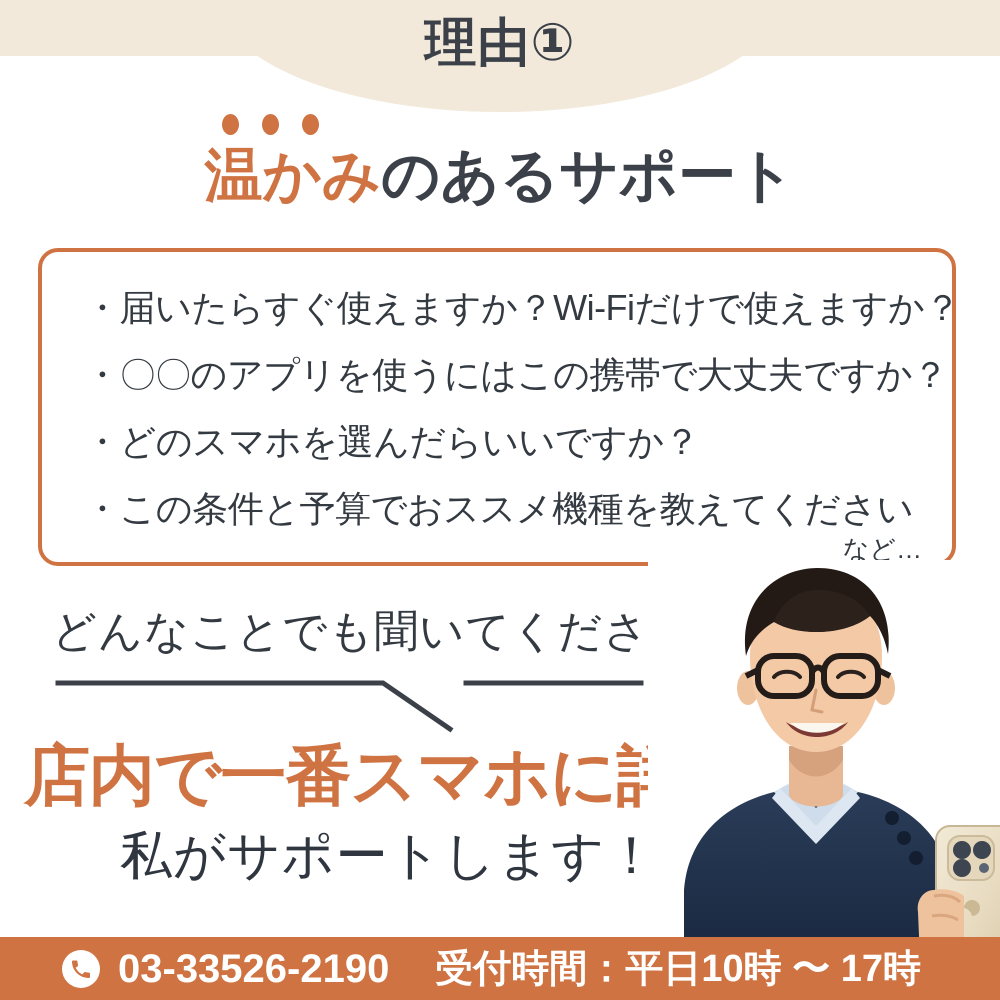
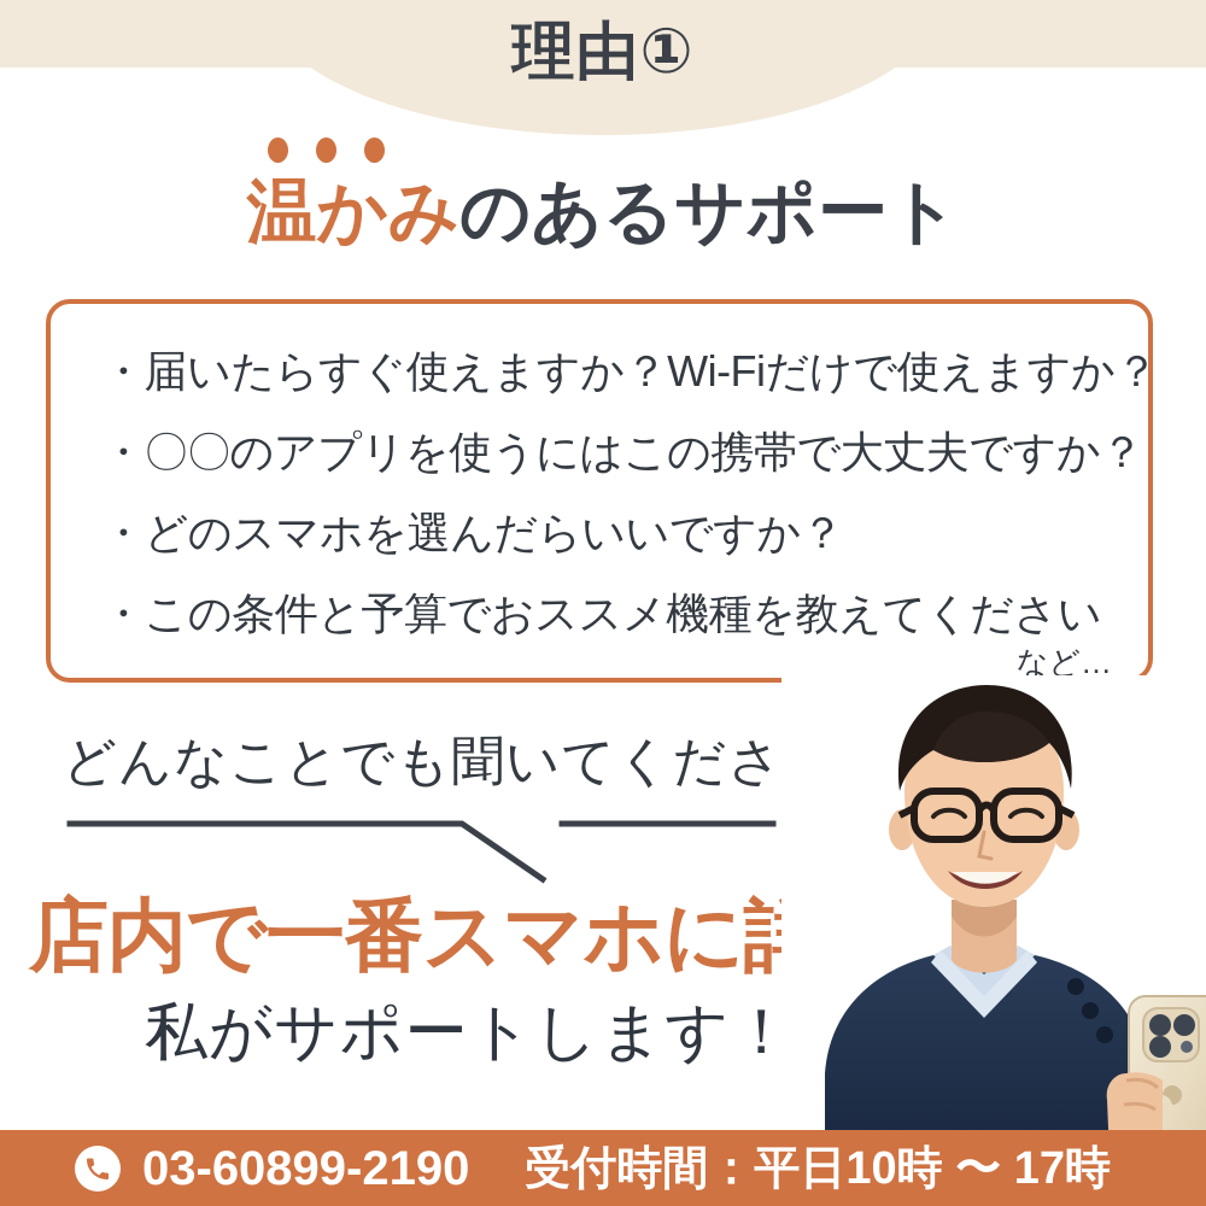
  理由①
  温かみのあるサポート
  ・届いたらすぐ使えますか？Wi-Fiだけで使えますか？
  ・〇〇のアプリを使うにはこの携帯で大丈夫ですか？
  ・どのスマホを選んだらいいですか？
  ・この条件と予算でおススメ機種を教えてください
  など…
  どんなことでも聞いてくださ
  店内で一番スマホに
  私がサポートします！
- 03-33526-2190
+ 03-60899-2190
  受付時間：平日10時 〜 17時
